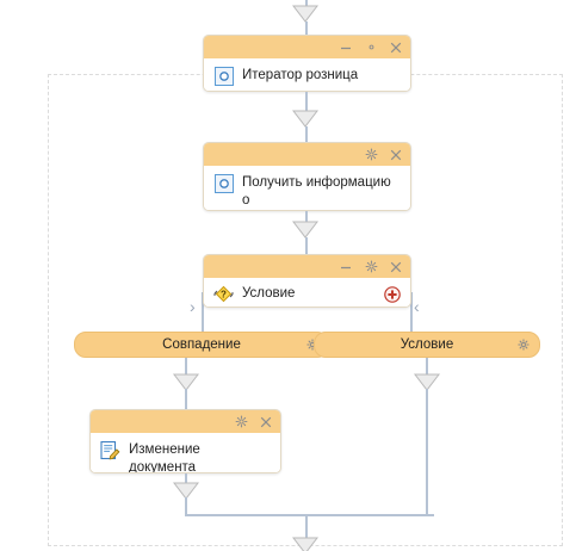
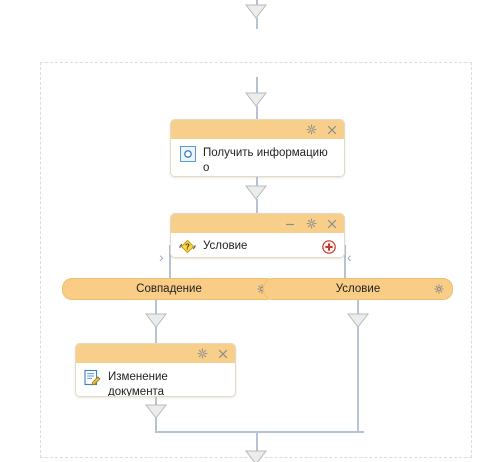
- Итератор розница
  Получить информацию о
  ?
  Условие
  ›
  ‹
  Совпадение
  Условие
  Изменение документа
